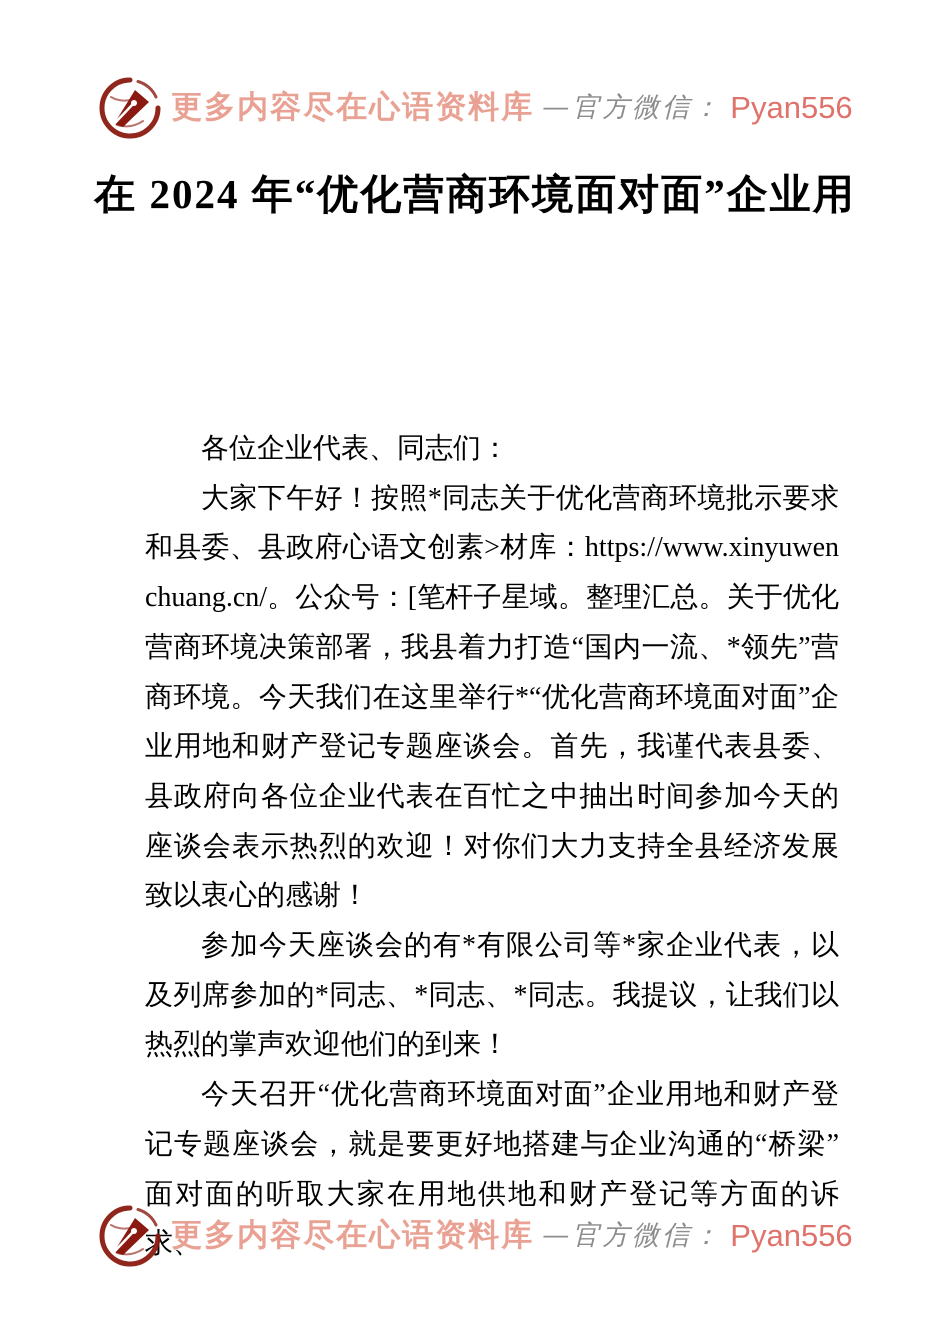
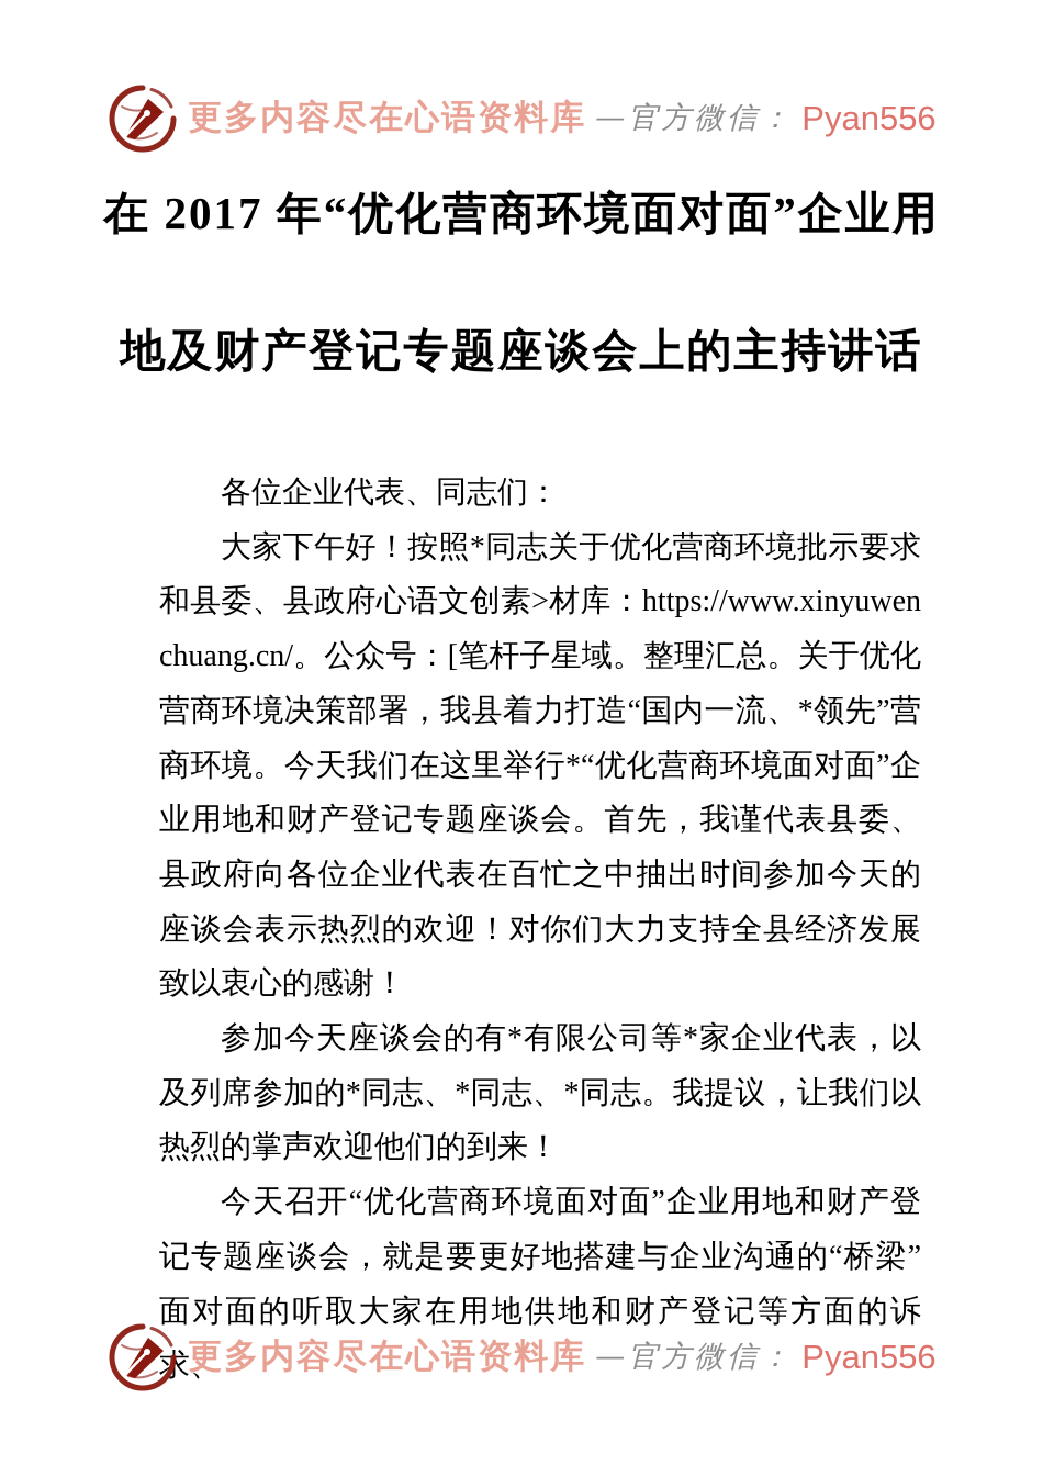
  更多内容尽在心语资料库
  —官方微信：
  Pyan556
- 在 2024 年“优化营商环境面对面”企业用
+ 在 2017 年“优化营商环境面对面”企业用
+ 地及财产登记专题座谈会上的主持讲话
  各位企业代表、同志们：
  大家下午好！按照*同志关于优化营商环境批示要求和县委、县政府心语文创素>材库：https://www.xinyuwenchuang.cn/。公众号：[笔杆子星域。整理汇总。关于优化营商环境决策部署，我县着力打造“国内一流、*领先”营商环境。今天我们在这里举行*“优化营商环境面对面”企业用地和财产登记专题座谈会。首先，我谨代表县委、县政府向各位企业代表在百忙之中抽出时间参加今天的座谈会表示热烈的欢迎！对你们大力支持全县经济发展致以衷心的感谢！
  参加今天座谈会的有*有限公司等*家企业代表，以及列席参加的*同志、*同志、*同志。我提议，让我们以热烈的掌声欢迎他们的到来！
  今天召开“优化营商环境面对面”企业用地和财产登记专题座谈会，就是要更好地搭建与企业沟通的“桥梁”面对面的听取大家在用地供地和财产登记等方面的诉、
  更多内容尽在心语资料库
  —官方微信：
  Pyan556
